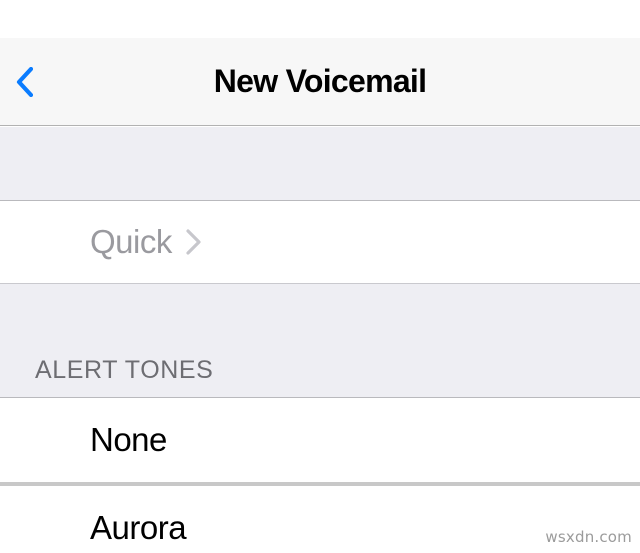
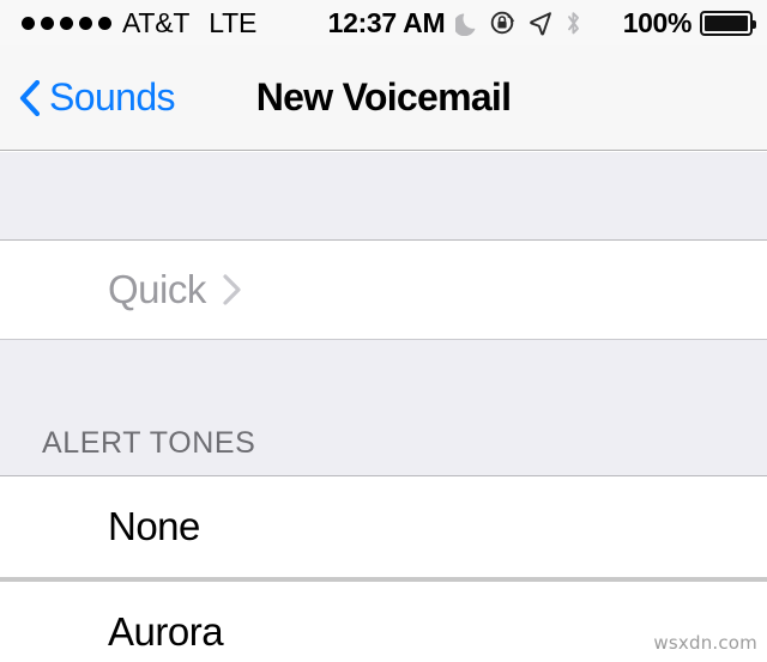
+ AT&T
+ LTE
+ 12:37 AM
+ 100%
+ Sounds
  New Voicemail
  Quick
  ALERT TONES
  None
  Aurora
  wsxdn.com
